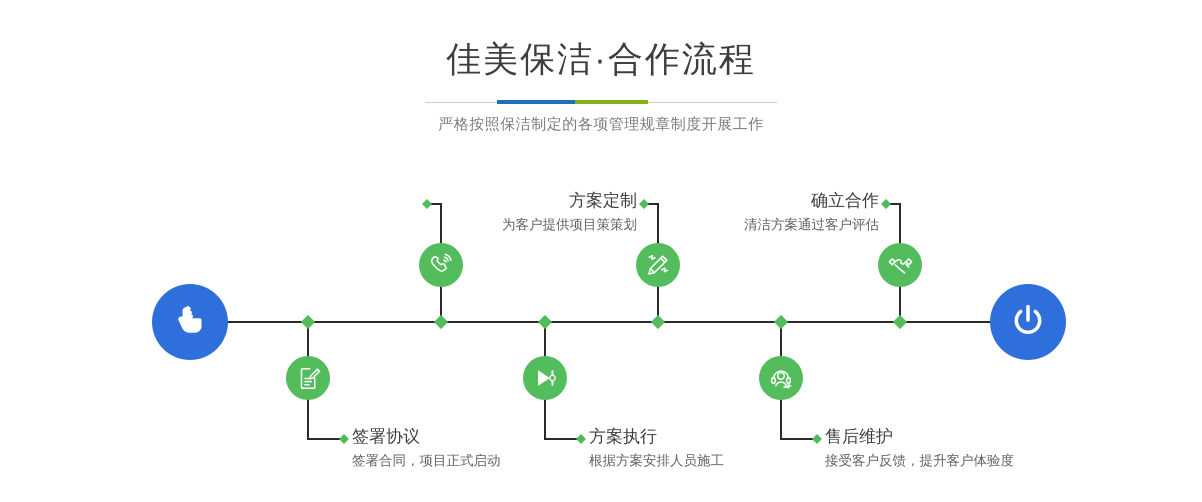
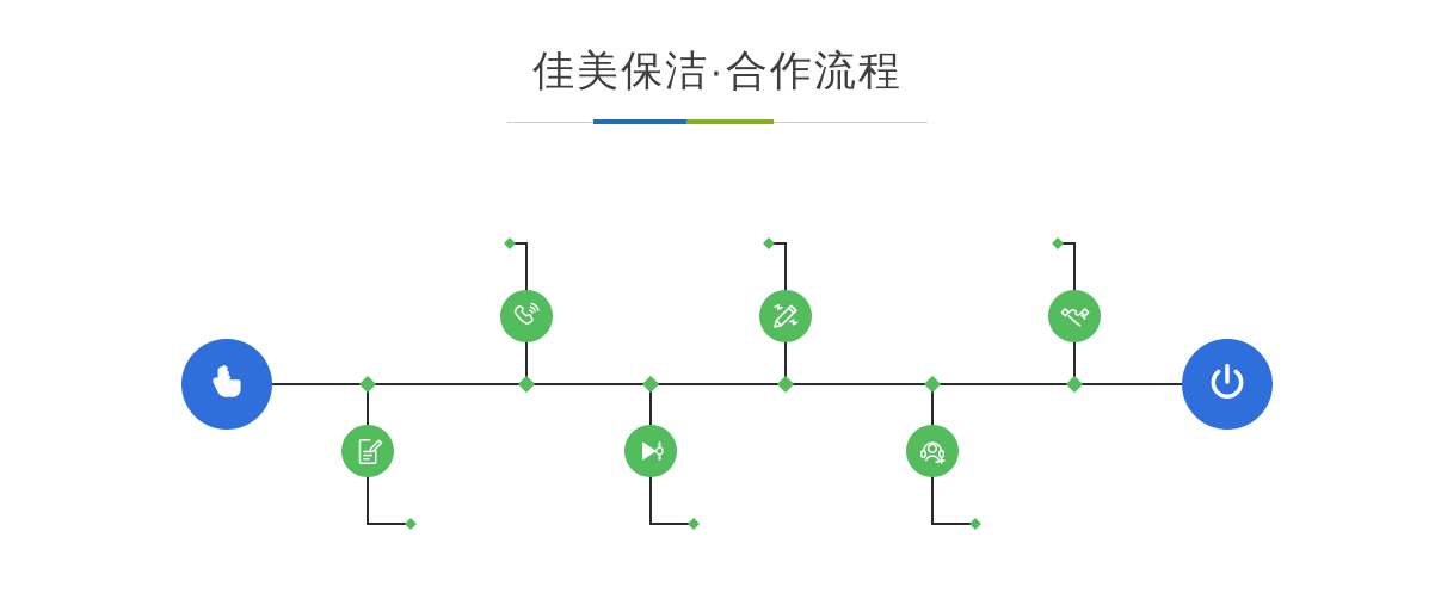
  佳美保洁·合作流程
- 严格按照保洁制定的各项管理规章制度开展工作
- 签署协议
- 签署合同，项目正式启动
- 方案定制
- 为客户提供项目策策划
- 方案执行
- 根据方案安排人员施工
- 确立合作
- 清洁方案通过客户评估
- 售后维护
- 接受客户反馈，提升客户体验度
